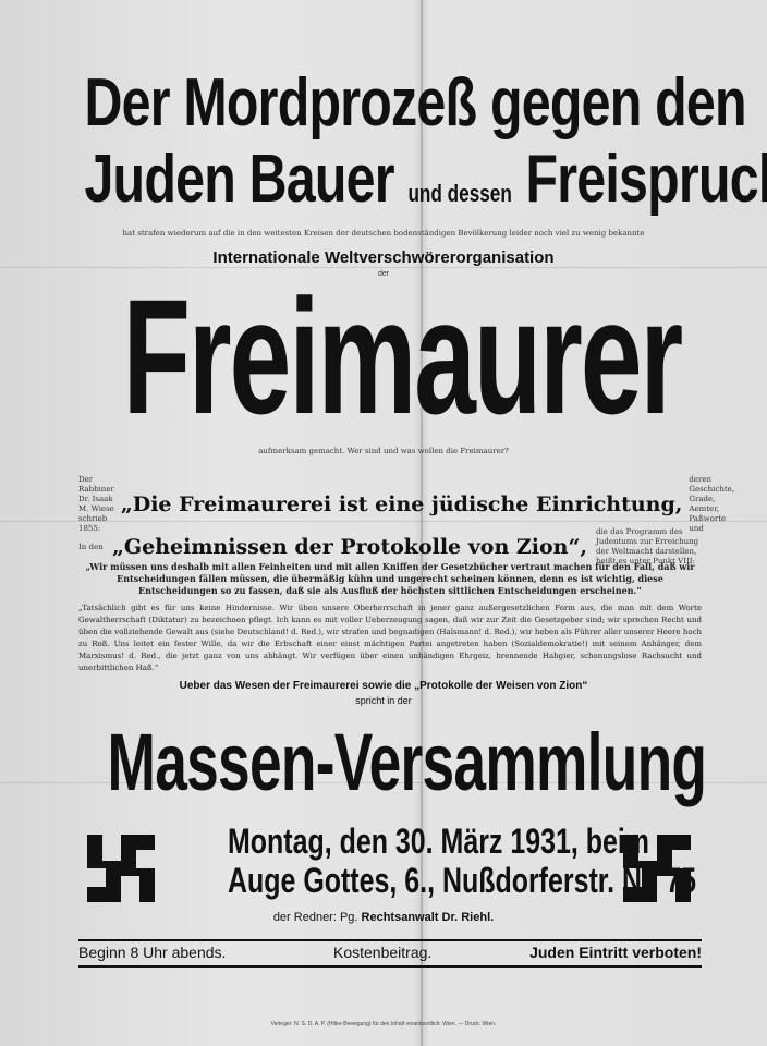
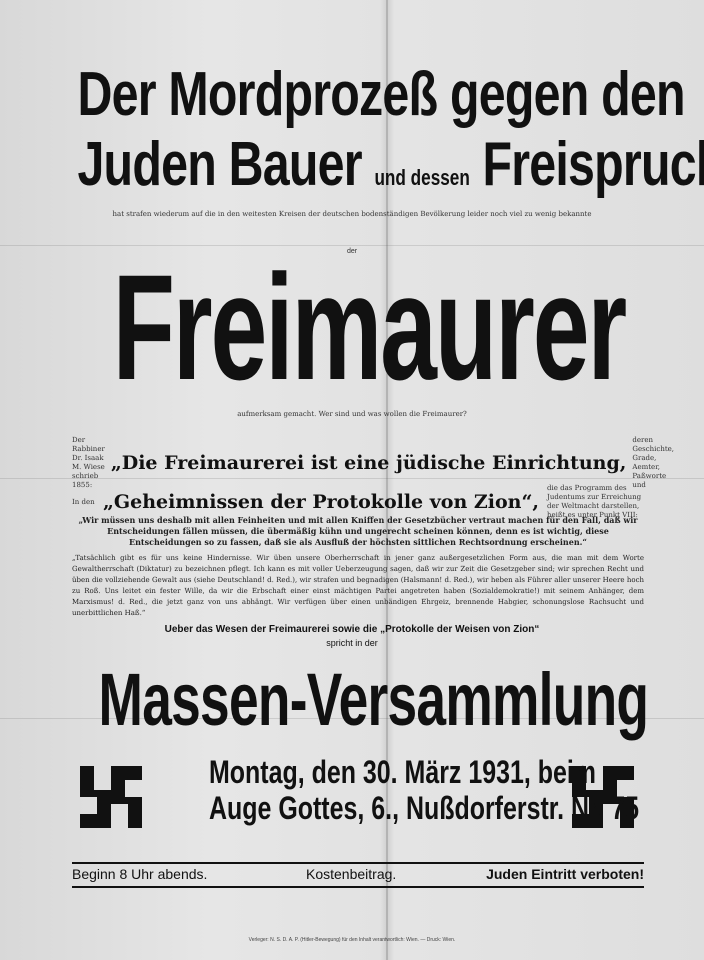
  Der Mordprozeß gegen den
  Juden Bauer und dessen Freispruc
  hat strafen wiederum auf die in den weitesten Kreisen der deutschen bodenständigen Bevölkerung leider noch viel zu wenig bekannte
- Internationale Weltverschwörerorganisation
  Freimaurer
  aufmerksam gemacht. Wer sind und was wollen die Freimaurer?
  Der Rabbiner Dr. Isaak M. Wiese schrieb 1855:
  „Die Freimaurerei ist eine jüdische Einrichtung,
  deren Geschichte, Grade, Aemter, Paßworte und
  In den
  „Geheimnissen der Protokolle von Zion“,
  die das Programm des Judentums zur Erreichung der Weltmacht darstellen, heißt es unter Punkt VIII:
- „Wir müssen uns deshalb mit allen Feinheiten und mit allen Kniffen der Gesetzbücher vertraut machen für den Fall, daß wir Entscheidungen fällen müssen, die übermäßig kühn und ungerecht scheinen können, denn es ist wichtig, diese Entscheidungen so zu fassen, daß sie als Ausfluß der höchsten sittlichen Entscheidungen erscheinen.“
+ „Wir müssen uns deshalb mit allen Feinheiten und mit allen Kniffen der Gesetzbücher vertraut machen für den Fall, daß wir Entscheidungen fällen müssen, die übermäßig kühn und ungerecht scheinen können, denn es ist wichtig, diese Entscheidungen so zu fassen, daß sie als Ausfluß der höchsten sittlichen Rechtsordnung erscheinen.“
  „Tatsächlich gibt es für uns keine Hindernisse. Wir üben unsere Oberherrschaft in jener ganz außergesetzlichen Form aus, die man mit dem Worte Gewaltherrschaft (Diktatur) zu bezeichnen pflegt. Ich kann es mit voller Ueberzeugung sagen, daß wir zur Zeit die Gesetzgeber sind; wir sprechen Recht und üben die vollziehende Gewalt aus (siehe Deutschland! d. Red.), wir strafen und begnadigen (Halsmann! d. Red.), wir heben als Führer aller unserer Heere hoch zu Roß. Uns leitet ein fester Wille, da wir die Erbschaft einer einst mächtigen Partei angetreten haben (Sozialdemokratie!) mit seinem Anhänger, dem Marxismus! d. Red., die jetzt ganz von uns abhängt. Wir verfügen über einen unbändigen Ehrgeiz, brennende Habgier, schonungslose Rachsucht und unerbittlichen Haß.“
  Ueber das Wesen der Freimaurerei sowie die „Protokolle der Weisen von Zion“
  spricht in der
  Massen-Versammlung
  Montag, den 30. März 1931, beim
  Auge Gottes, 6., Nußdorferstr. Nr. 75
- der Redner: Pg. Rechtsanwalt Dr. Riehl.
  Beginn 8 Uhr abends.
  Kostenbeitrag.
  Juden Eintritt verboten!
